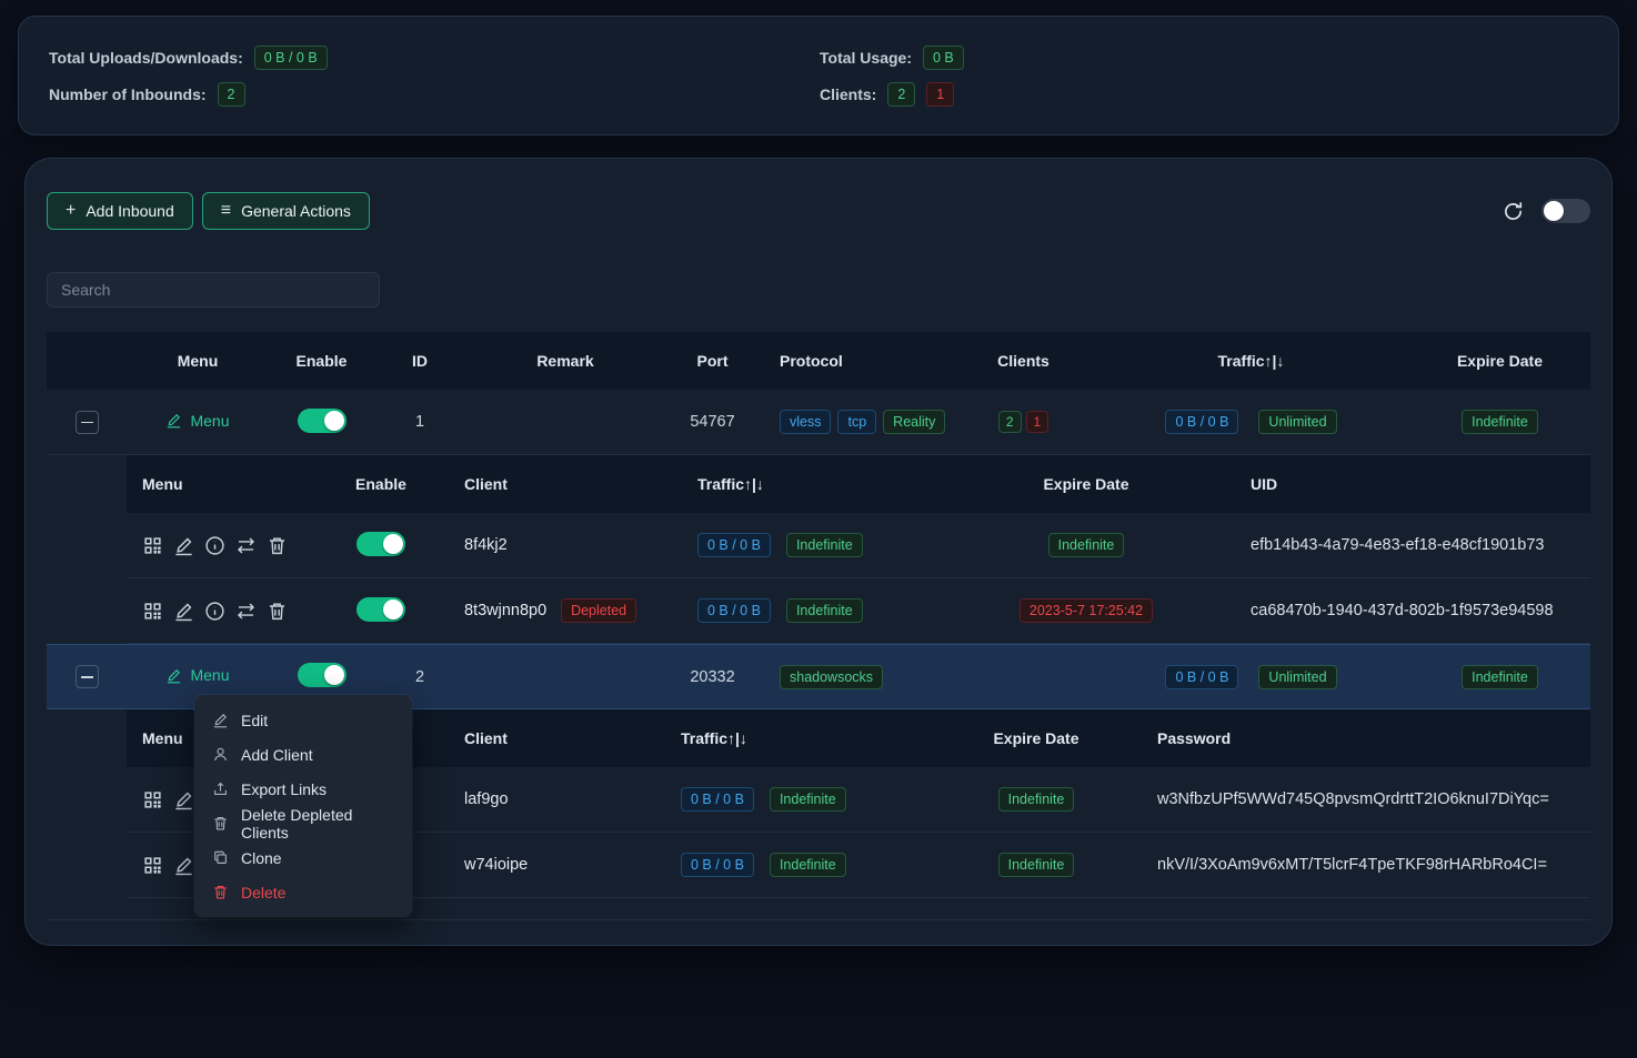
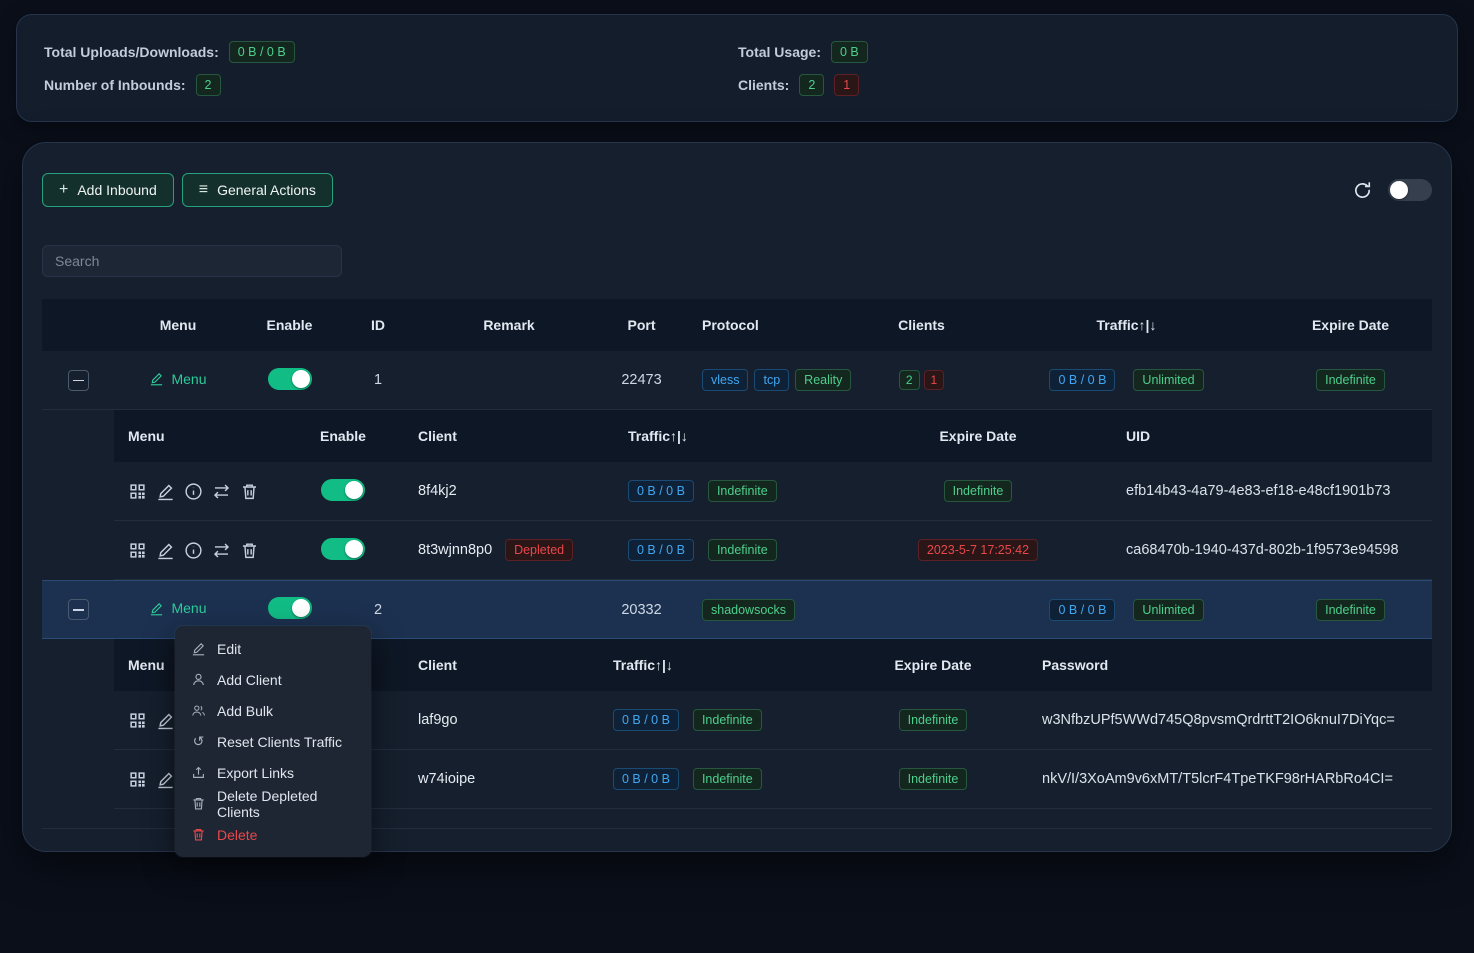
  Total Uploads/Downloads:
  0 B / 0 B
  Number of Inbounds:
  2
  Total Usage:
  0 B
  Clients:
  2
  1
  +
  Add Inbound
  ≡
  General Actions
  Search
  Menu
  Enable
  ID
  Remark
  Port
  Protocol
  Clients
  Traffic↑|↓
  Expire Date
  Menu
  1
- 54767
+ 22473
  vless
  tcp
  Reality
  2
  1
  0 B / 0 B
  Unlimited
  Indefinite
  Menu
  Enable
  Client
  Traffic↑|↓
  Expire Date
  UID
  8f4kj2
  0 B / 0 B
  Indefinite
  Indefinite
  efb14b43-4a79-4e83-ef18-e48cf1901b73
  8t3wjnn8p0 Depleted
  0 B / 0 B
  Indefinite
  2023-5-7 17:25:42
  ca68470b-1940-437d-802b-1f9573e94598
  Menu
  2
  20332
  shadowsocks
  0 B / 0 B
  Unlimited
  Indefinite
  Menu
  Client
  Traffic↑|↓
  Expire Date
  Password
  laf9go
  0 B / 0 B
  Indefinite
  Indefinite
  w3NfbzUPf5WWd745Q8pvsmQrdrttT2IO6knuI7DiYqc=
  w74ioipe
  0 B / 0 B
  Indefinite
  Indefinite
  nkV/I/3XoAm9v6xMT/T5lcrF4TpeTKF98rHARbRo4CI=
  Edit
  Add Client
+ Add Bulk
+ ↺
+ Reset Clients Traffic
  Export Links
  Delete Depleted Clients
- Clone
  Delete
